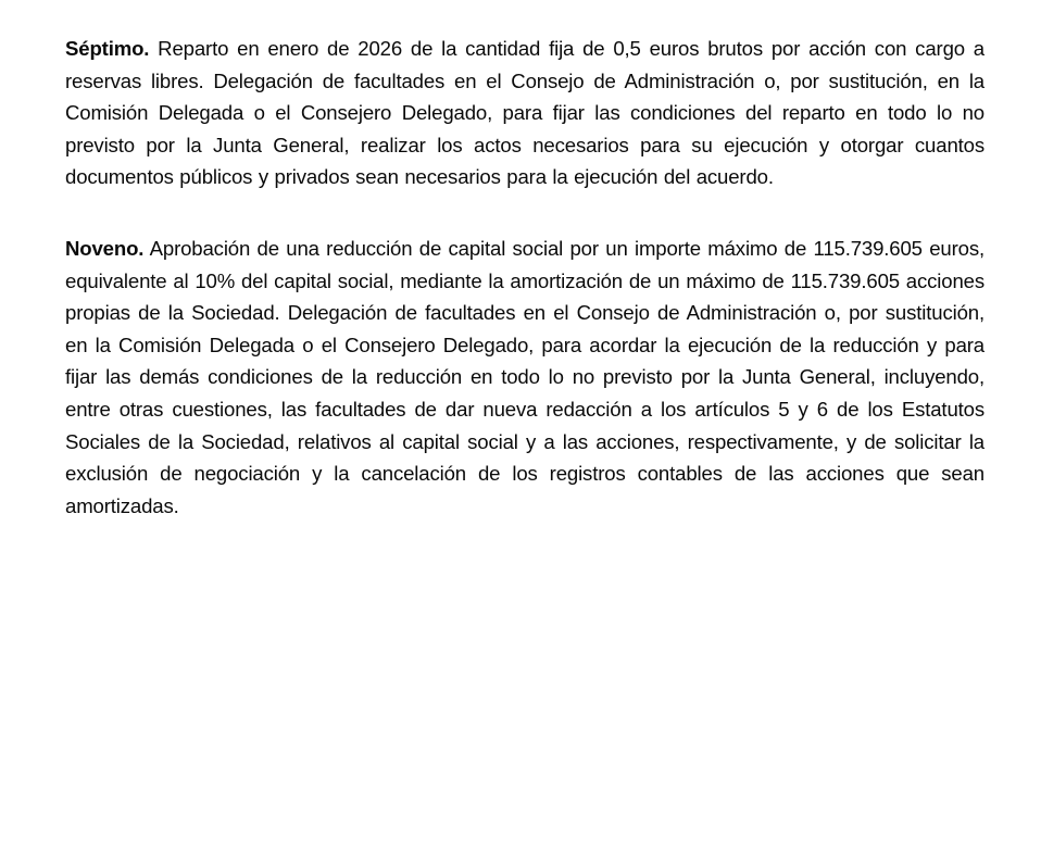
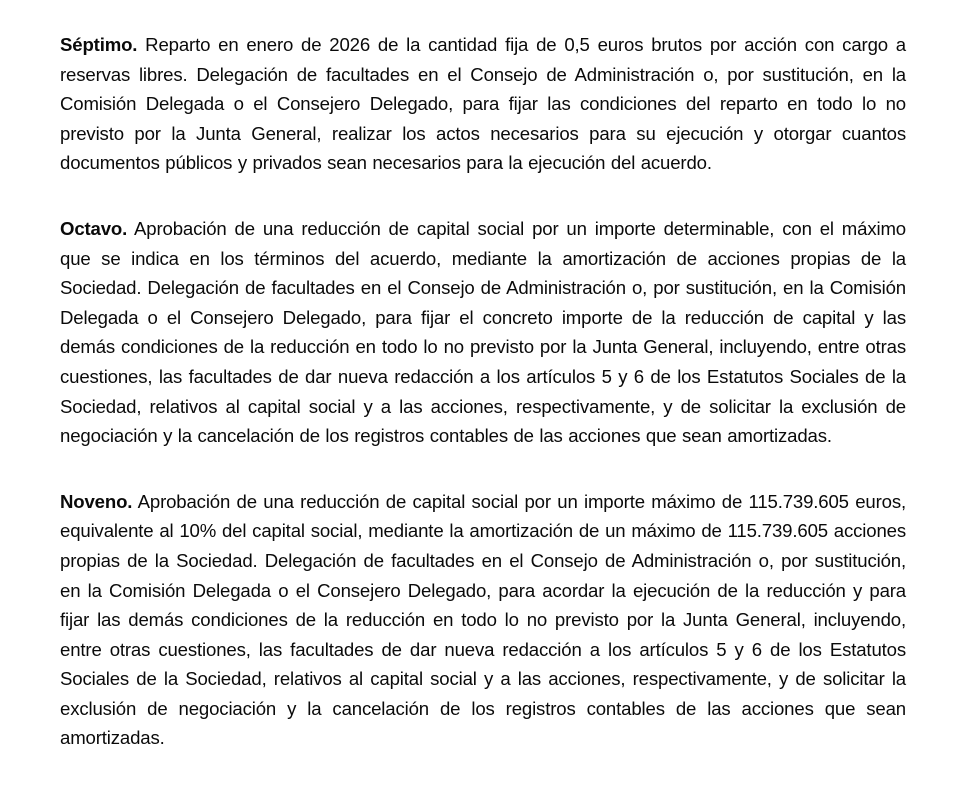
  Séptimo. Reparto en enero de 2026 de la cantidad fija de 0,5 euros brutos por acción con cargo a reservas libres. Delegación de facultades en el Consejo de Administración o, por sustitución, en la Comisión Delegada o el Consejero Delegado, para fijar las condiciones del reparto en todo lo no previsto por la Junta General, realizar los actos necesarios para su ejecución y otorgar cuantos documentos públicos y privados sean necesarios para la ejecución del acuerdo.
+ Octavo. Aprobación de una reducción de capital social por un importe determinable, con el máximo que se indica en los términos del acuerdo, mediante la amortización de acciones propias de la Sociedad. Delegación de facultades en el Consejo de Administración o, por sustitución, en la Comisión Delegada o el Consejero Delegado, para fijar el concreto importe de la reducción de capital y las demás condiciones de la reducción en todo lo no previsto por la Junta General, incluyendo, entre otras cuestiones, las facultades de dar nueva redacción a los artículos 5 y 6 de los Estatutos Sociales de la Sociedad, relativos al capital social y a las acciones, respectivamente, y de solicitar la exclusión de negociación y la cancelación de los registros contables de las acciones que sean amortizadas.
  Noveno. Aprobación de una reducción de capital social por un importe máximo de 115.739.605 euros, equivalente al 10% del capital social, mediante la amortización de un máximo de 115.739.605 acciones propias de la Sociedad. Delegación de facultades en el Consejo de Administración o, por sustitución, en la Comisión Delegada o el Consejero Delegado, para acordar la ejecución de la reducción y para fijar las demás condiciones de la reducción en todo lo no previsto por la Junta General, incluyendo, entre otras cuestiones, las facultades de dar nueva redacción a los artículos 5 y 6 de los Estatutos Sociales de la Sociedad, relativos al capital social y a las acciones, respectivamente, y de solicitar la exclusión de negociación y la cancelación de los registros contables de las acciones que sean amortizadas.
